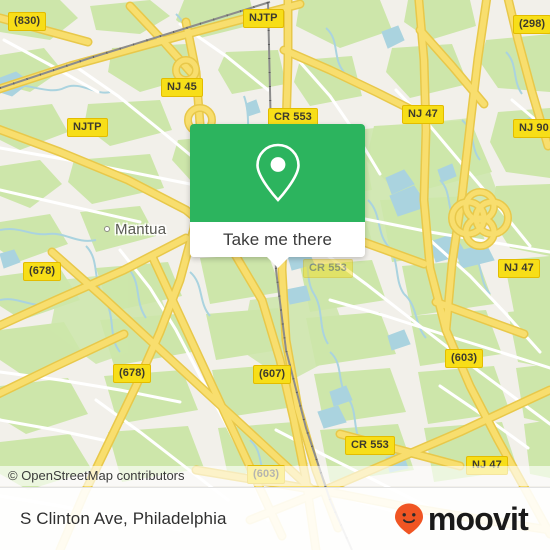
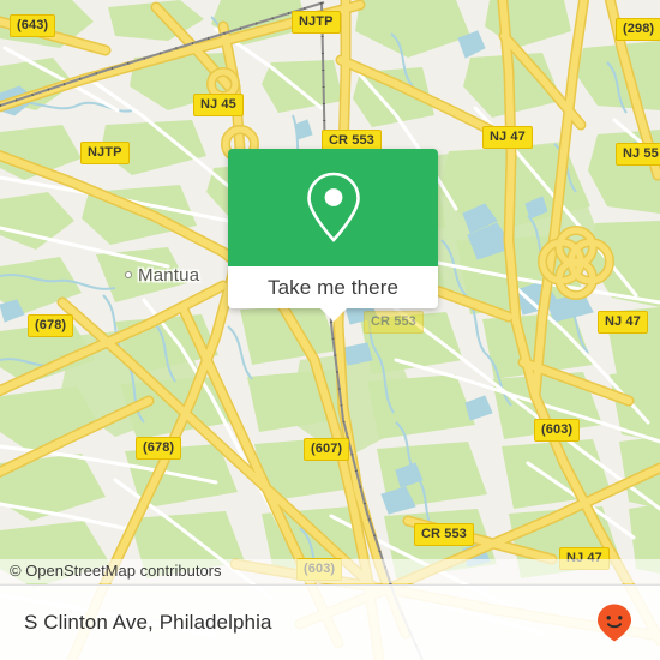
  Mantua
- (830)
+ (643)
  NJTP
  (298)
  NJ 45
  NJ 47
  CR 553
  NJTP
- NJ 90
+ NJ 55
  CR 553
  (678)
  NJ 47
  (678)
  (607)
  (603)
  CR 553
  NJ 47
  (603)
  Take me there
  © OpenStreetMap contributors
  S Clinton Ave, Philadelphia
- moovit
